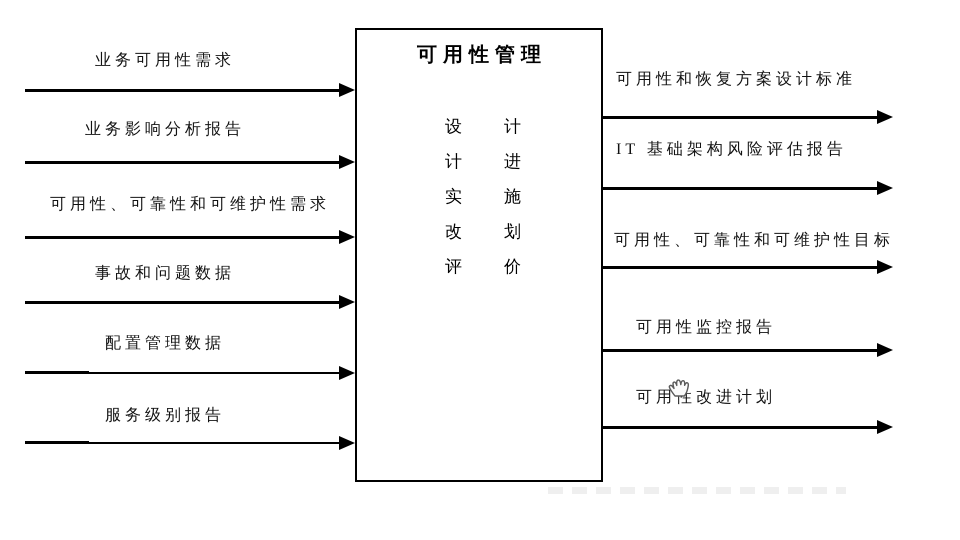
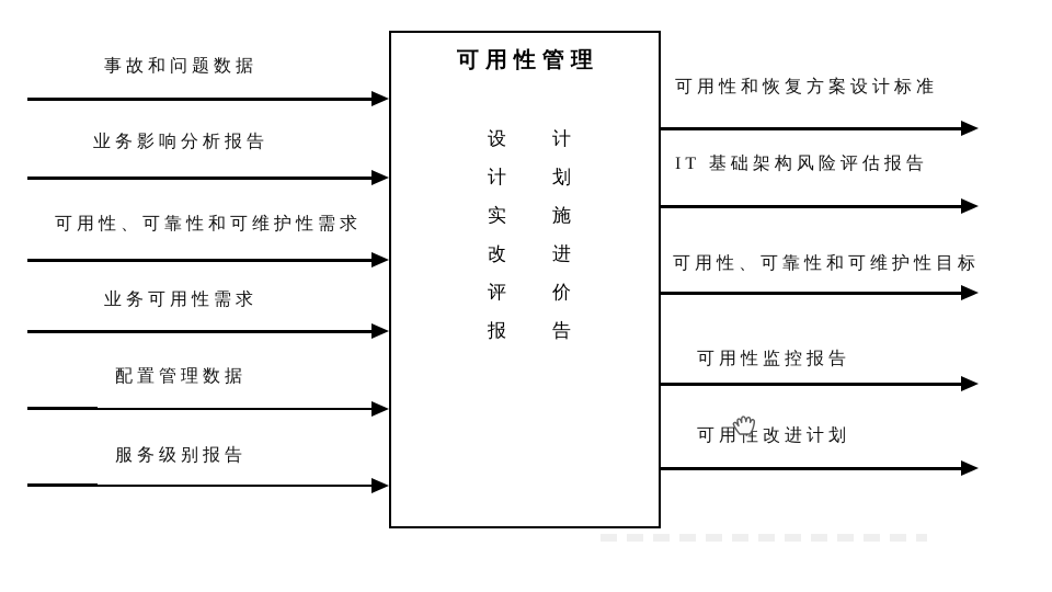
- 业务可用性需求
+ 事故和问题数据
  业务影响分析报告
  可用性、可靠性和可维护性需求
- 事故和问题数据
+ 业务可用性需求
  配置管理数据
  服务级别报告
  可用性管理
  设
  计
  计
- 进
+ 划
  实
  施
  改
- 划
+ 进
  评
  价
+ 报
+ 告
  可用性和恢复方案设计标准
  IT 基础架构风险评估报告
  可用性、可靠性和可维护性目标
  可用性监控报告
  可用性改进计划
